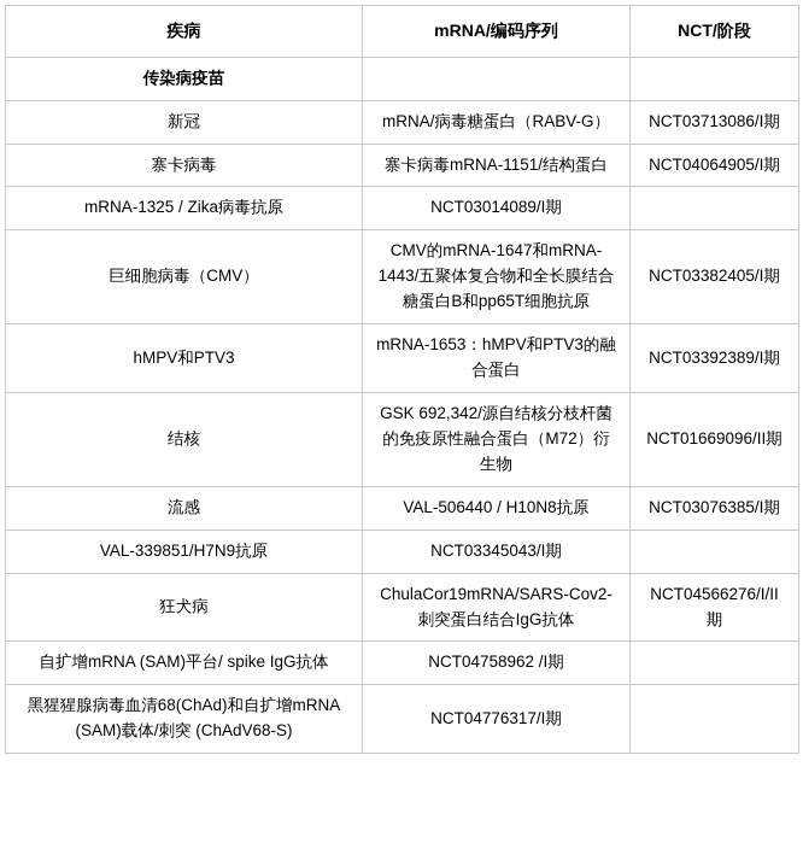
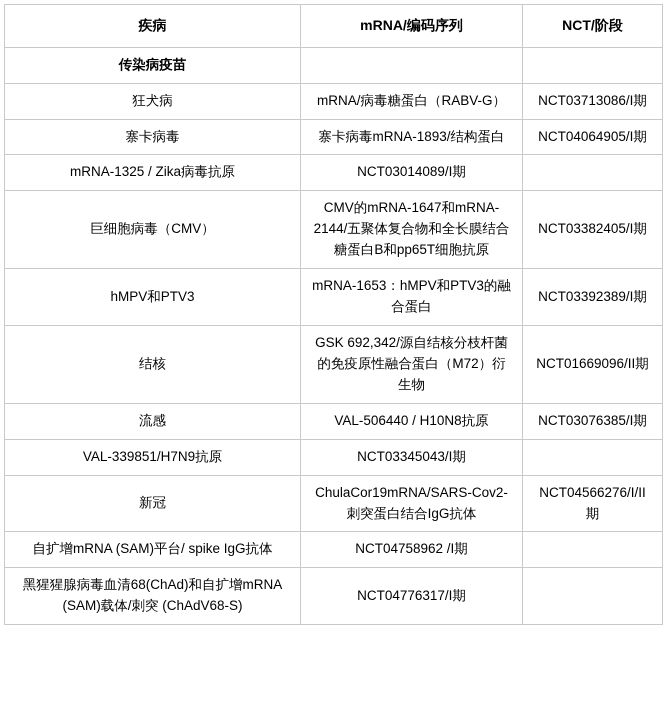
  疾病	mRNA/编码序列	NCT/阶段
  传染病疫苗
- 新冠	mRNA/病毒糖蛋白（RABV-G）	NCT03713086/I期
+ 狂犬病	mRNA/病毒糖蛋白（RABV-G）	NCT03713086/I期
- 寨卡病毒	寨卡病毒mRNA-1151/结构蛋白	NCT04064905/I期
+ 寨卡病毒	寨卡病毒mRNA-1893/结构蛋白	NCT04064905/I期
  mRNA-1325 / Zika病毒抗原	NCT03014089/I期
- 巨细胞病毒（CMV）	CMV的mRNA-1647和mRNA-1443/五聚体复合物和全长膜结合糖蛋白B和pp65T细胞抗原	NCT03382405/I期
+ 巨细胞病毒（CMV）	CMV的mRNA-1647和mRNA-2144/五聚体复合物和全长膜结合糖蛋白B和pp65T细胞抗原	NCT03382405/I期
  hMPV和PTV3	mRNA-1653：hMPV和PTV3的融合蛋白	NCT03392389/I期
  结核	GSK 692,342/源自结核分枝杆菌的免疫原性融合蛋白（M72）衍生物	NCT01669096/II期
  流感	VAL-506440 / H10N8抗原	NCT03076385/I期
  VAL-339851/H7N9抗原	NCT03345043/I期
- 狂犬病	ChulaCor19mRNA/SARS-Cov2-刺突蛋白结合IgG抗体	NCT04566276/I/II期
+ 新冠	ChulaCor19mRNA/SARS-Cov2-刺突蛋白结合IgG抗体	NCT04566276/I/II期
  自扩增mRNA (SAM)平台/ spike IgG抗体	NCT04758962 /I期
  黑猩猩腺病毒血清68(ChAd)和自扩增mRNA (SAM)载体/刺突 (ChAdV68-S)	NCT04776317/I期
